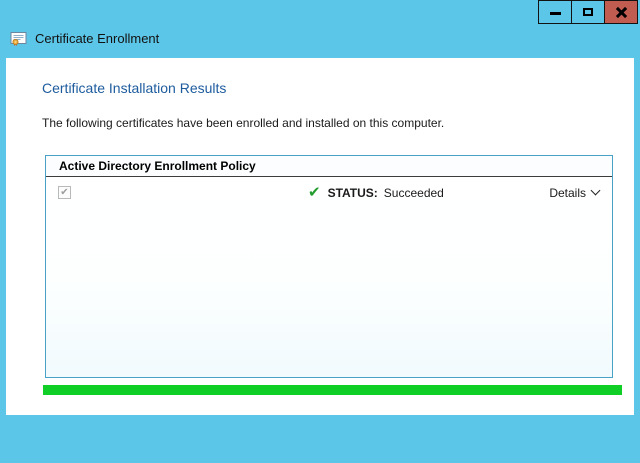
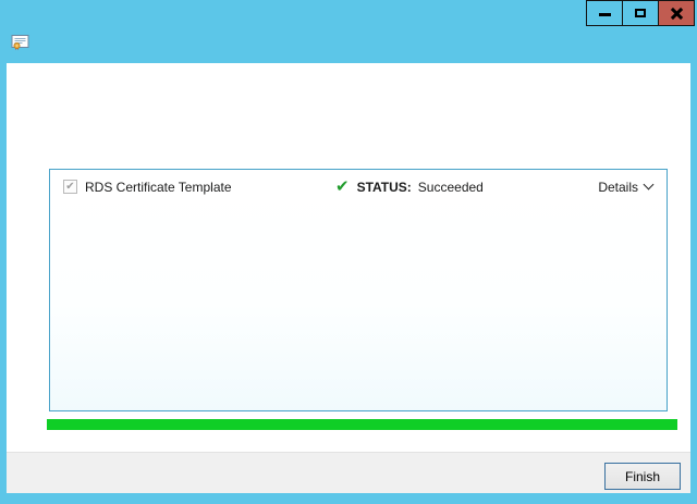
- Certificate Enrollment
- Certificate Installation Results
- The following certificates have been enrolled and installed on this computer.
- Active Directory Enrollment Policy
  ✔
+ RDS Certificate Template
  ✔
  STATUS:
  Succeeded
  Details
+ Finish
